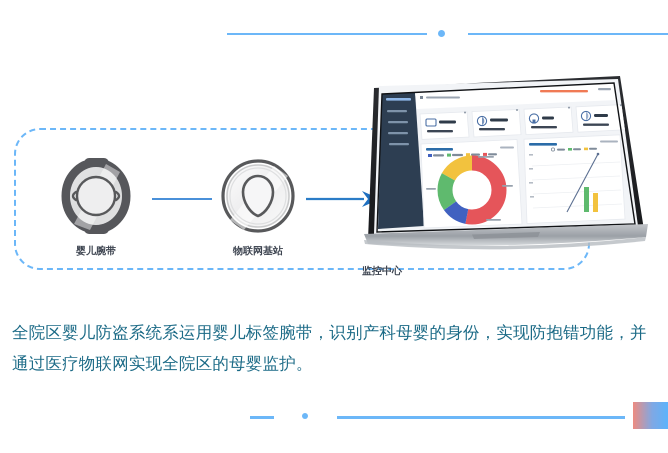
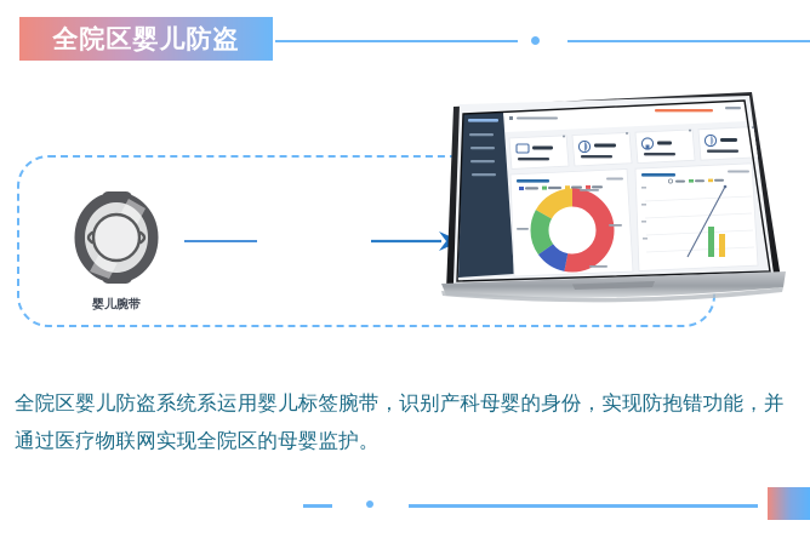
+ 全院区婴儿防盗
  婴儿腕带
- 物联网基站
- 监控中心
  全院区婴儿防盗系统系运用婴儿标签腕带，识别产科母婴的身份，实现防抱错功能，并通过医疗物联网实现全院区的母婴监护。
